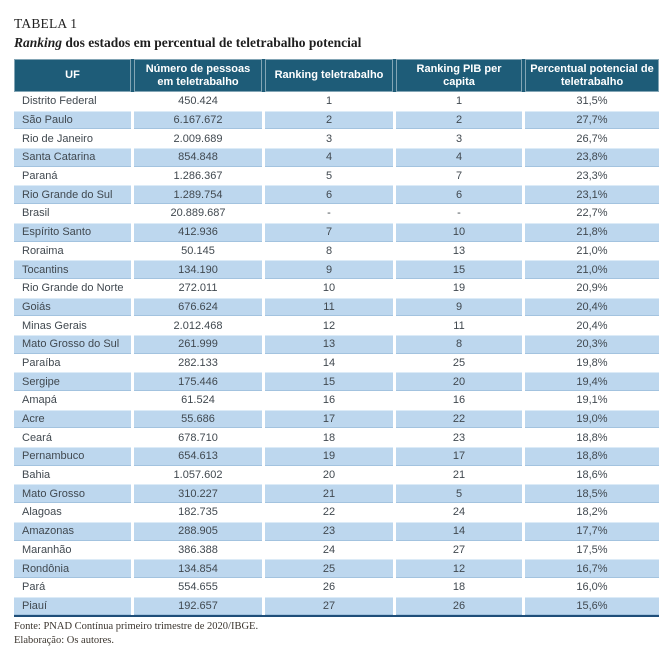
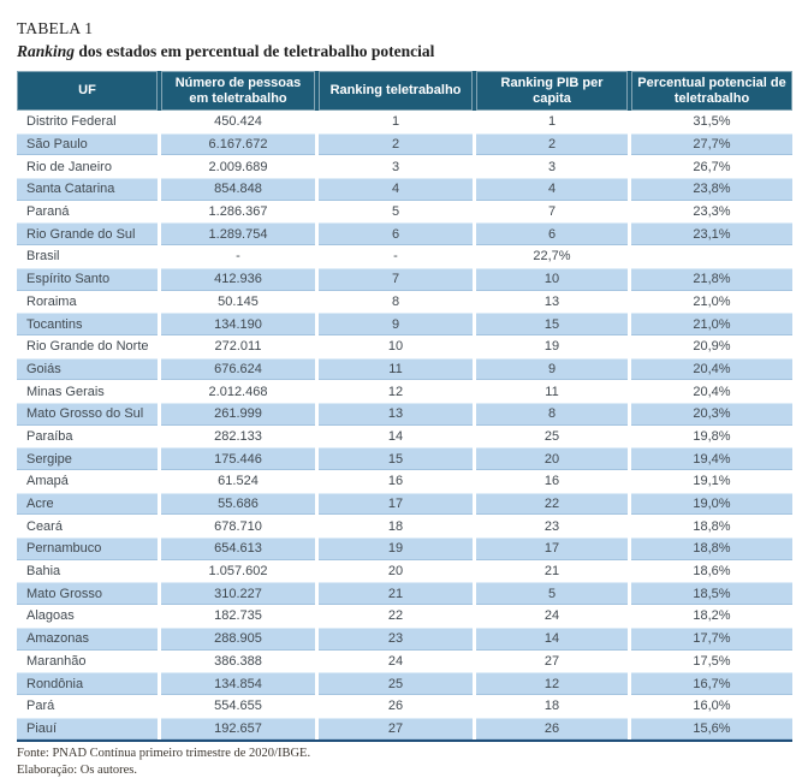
  TABELA 1
  Ranking dos estados em percentual de teletrabalho potencial
  UF
  Número de pessoas em teletrabalho
  Ranking teletrabalho
  Ranking PIB per capita
  Percentual potencial de teletrabalho
  Distrito Federal
  450.424
  1
  1
  31,5%
  São Paulo
  6.167.672
  2
  2
  27,7%
  Rio de Janeiro
  2.009.689
  3
  3
  26,7%
  Santa Catarina
  854.848
  4
  4
  23,8%
  Paraná
  1.286.367
  5
  7
  23,3%
  Rio Grande do Sul
  1.289.754
  6
  6
  23,1%
  Brasil
- 20.889.687
  -
  -
  22,7%
  Espírito Santo
  412.936
  7
  10
  21,8%
  Roraima
  50.145
  8
  13
  21,0%
  Tocantins
  134.190
  9
  15
  21,0%
  Rio Grande do Norte
  272.011
  10
  19
  20,9%
  Goiás
  676.624
  11
  9
  20,4%
  Minas Gerais
  2.012.468
  12
  11
  20,4%
  Mato Grosso do Sul
  261.999
  13
  8
  20,3%
  Paraíba
  282.133
  14
  25
  19,8%
  Sergipe
  175.446
  15
  20
  19,4%
  Amapá
  61.524
  16
  16
  19,1%
  Acre
  55.686
  17
  22
  19,0%
  Ceará
  678.710
  18
  23
  18,8%
  Pernambuco
  654.613
  19
  17
  18,8%
  Bahia
  1.057.602
  20
  21
  18,6%
  Mato Grosso
  310.227
  21
  5
  18,5%
  Alagoas
  182.735
  22
  24
  18,2%
  Amazonas
  288.905
  23
  14
  17,7%
  Maranhão
  386.388
  24
  27
  17,5%
  Rondônia
  134.854
  25
  12
  16,7%
  Pará
  554.655
  26
  18
  16,0%
  Piauí
  192.657
  27
  26
  15,6%
  Fonte: PNAD Contínua primeiro trimestre de 2020/IBGE.
  Elaboração: Os autores.
